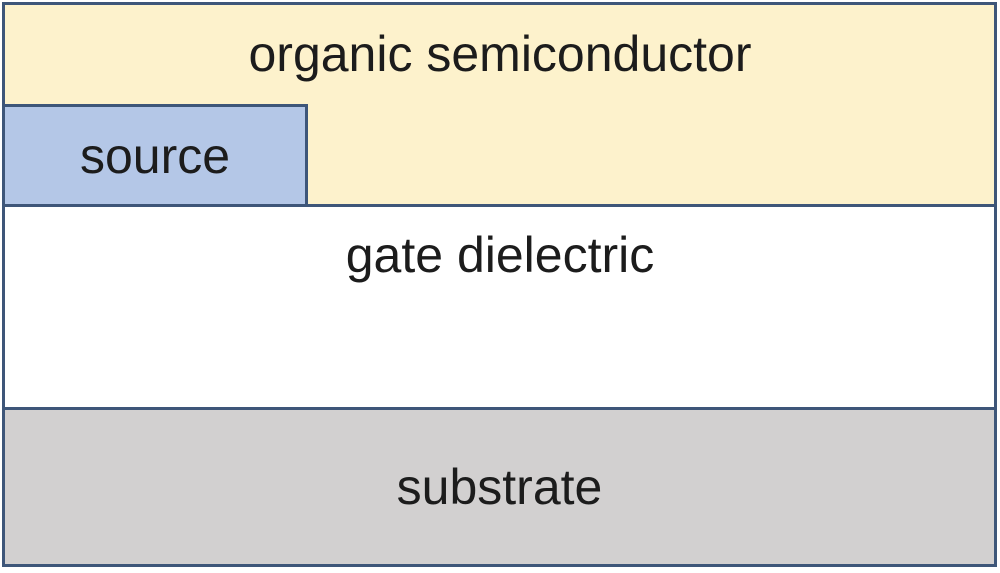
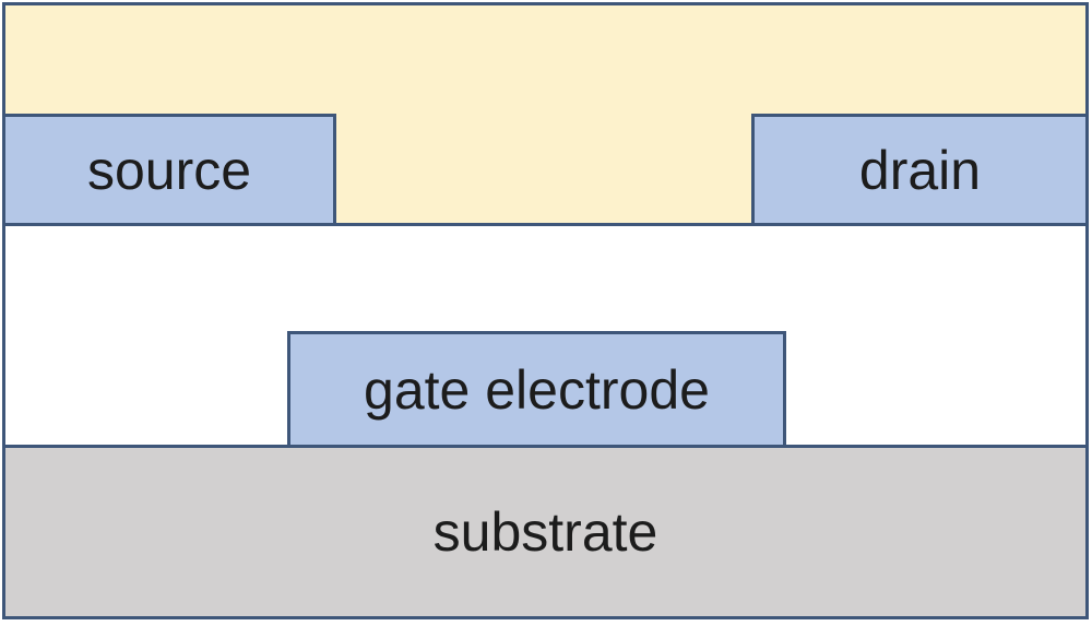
  source
+ drain
+ gate electrode
  substrate
- organic semiconductor
- gate dielectric
